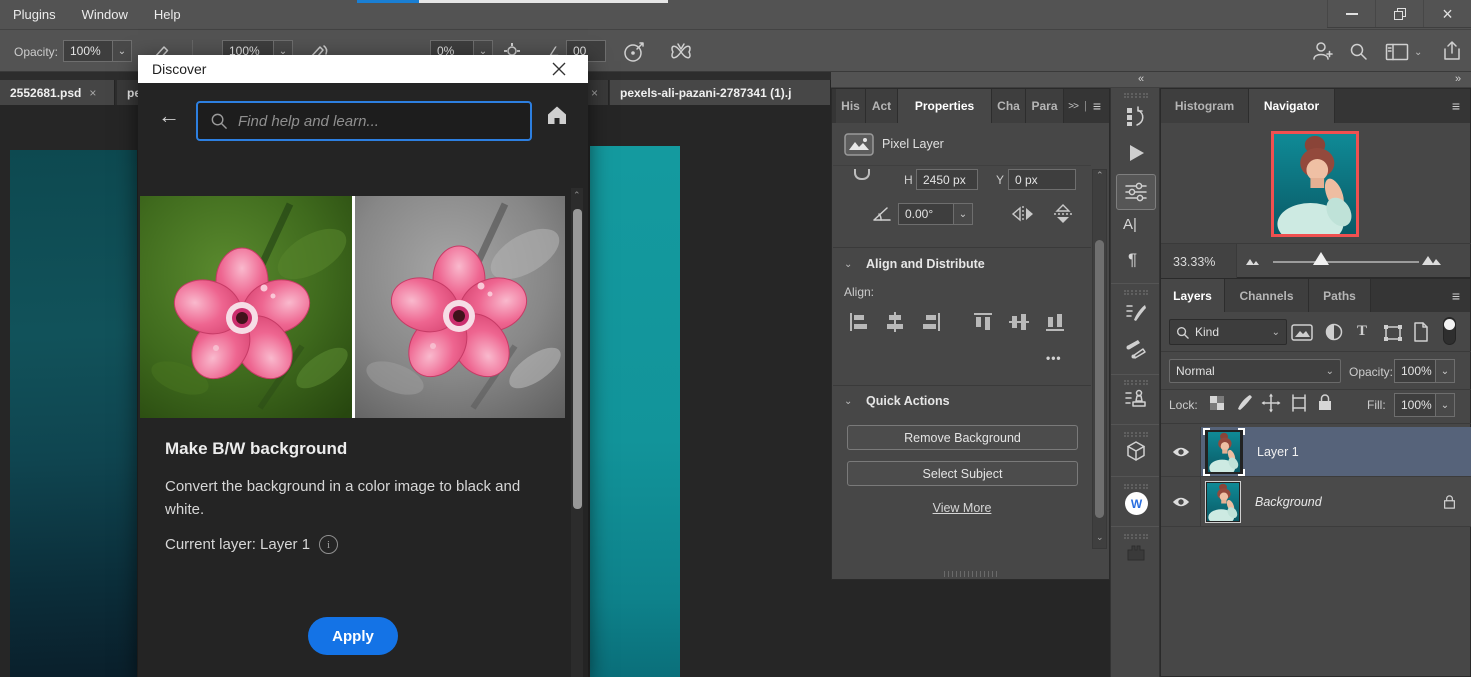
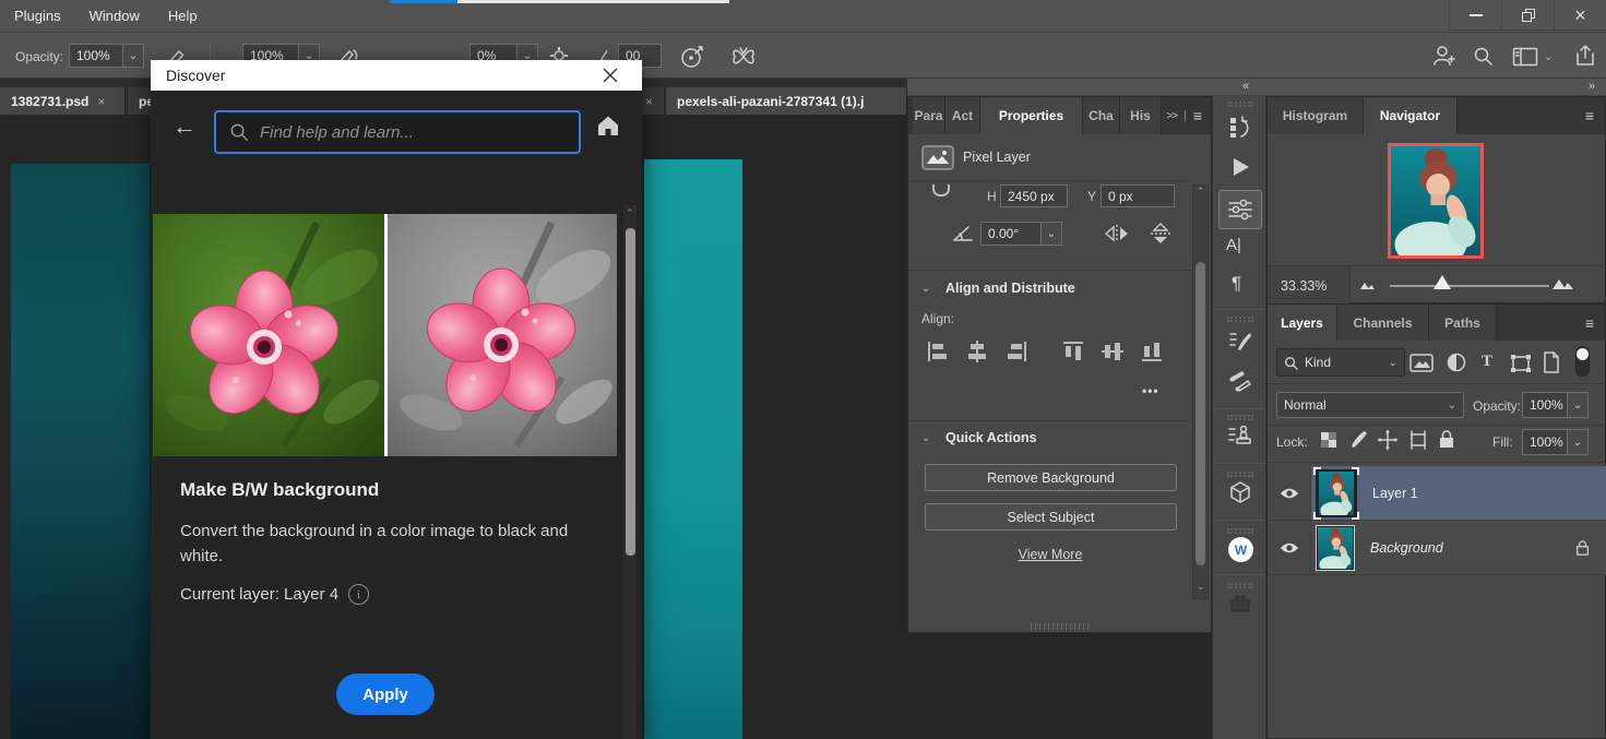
  Plugins
  Window
  Help
  ×
  Opacity:
  100%
  ⌄
  100%
  ⌄
  0%
  ⌄
  ∠
  00
  ⌄
- 2552681.psd
+ 1382731.psd
  ×
  ×
  pexels-ali-pazani-2787341 (1).j
  «
  »
- His
+ Para
  Act
  Properties
  Cha
- Para
+ His
  >>
  |
  ≡
  Pixel Layer
  H
  2450 px
  Y
  0 px
  0.00°
  ⌄
  ⌄
  Align and Distribute
  Align:
  •••
  ⌄
  Quick Actions
  Remove Background
  Select Subject
  View More
  ⌃
  ⌄
  A|
  ¶
  W
  Histogram
  Navigator
  ≡
  33.33%
  Layers
  Channels
  Paths
  ≡
  Kind
  ⌄
  T
  Normal
  ⌄
  Opacity:
  100%
  ⌄
  Lock:
  Fill:
  100%
  ⌄
  Layer 1
  Background
  Discover
  ←
  Find help and learn...
  Make B/W background
  Convert the background in a color image to black and white.
- Current layer: Layer 1
+ Current layer: Layer 4
  i
  Apply
  ⌃
